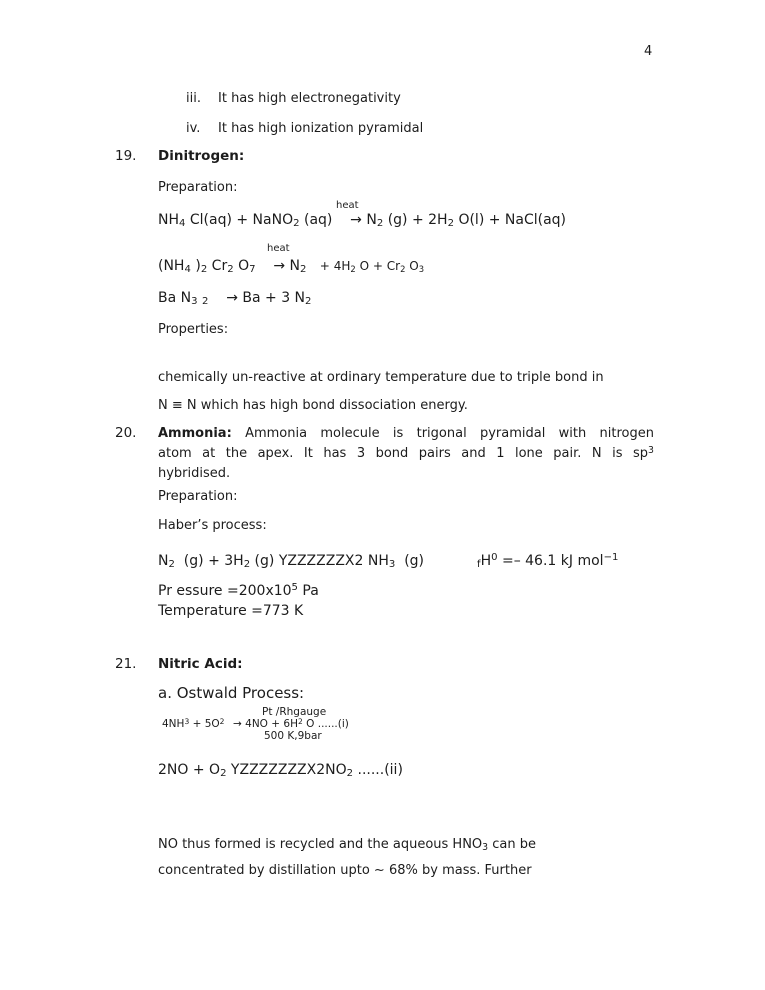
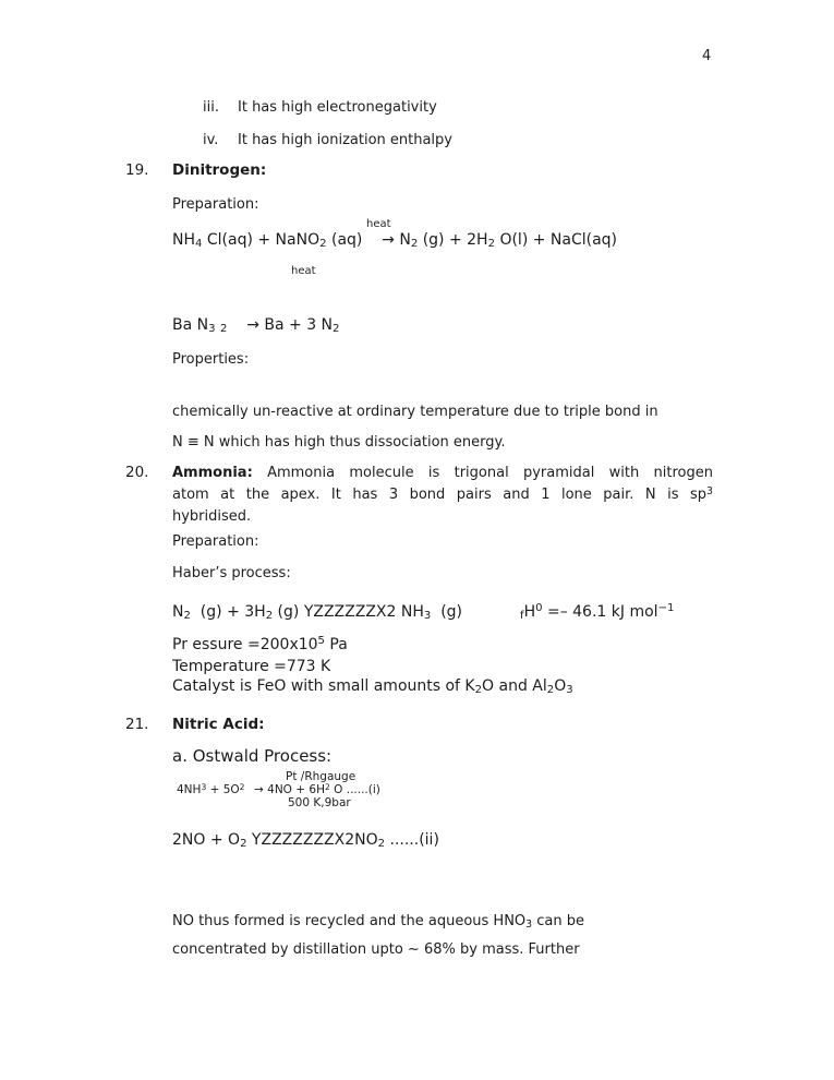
  4
  iii. It has high electronegativity
- iv. It has high ionization pyramidal
+ iv. It has high ionization enthalpy
  19.
  Dinitrogen:
  Preparation:
  heat
  NH4 Cl(aq) + NaNO2 (aq) → N2 (g) + 2H2 O(l) + NaCl(aq)
  heat
- (NH4 )2 Cr2 O7 → N2 + 4H2 O + Cr2 O3
  Ba N3 2 → Ba + 3 N2
  Properties:
  chemically un-reactive at ordinary temperature due to triple bond in
- N ≡ N which has high bond dissociation energy.
+ N ≡ N which has high thus dissociation energy.
  20.
  Ammonia: Ammonia molecule is trigonal pyramidal with nitrogen
  atom at the apex. It has 3 bond pairs and 1 lone pair. N is sp3
  hybridised.
  Preparation:
  Haber’s process:
  N2 (g) + 3H2 (g) YZZZZZZX2 NH3 (g)
  fH0 =– 46.1 kJ mol−1
  Pr essure =200x105 Pa
  Temperature =773 K
+ Catalyst is FeO with small amounts of K2O and Al2O3
  21.
  Nitric Acid:
  a. Ostwald Process:
  Pt /Rhgauge
  4NH3 + 5O2
  → 4NO + 6H2 O ......(i)
  500 K,9bar
  2NO + O2 YZZZZZZZX2NO2 ......(ii)
  NO thus formed is recycled and the aqueous HNO3 can be
  concentrated by distillation upto ~ 68% by mass. Further
